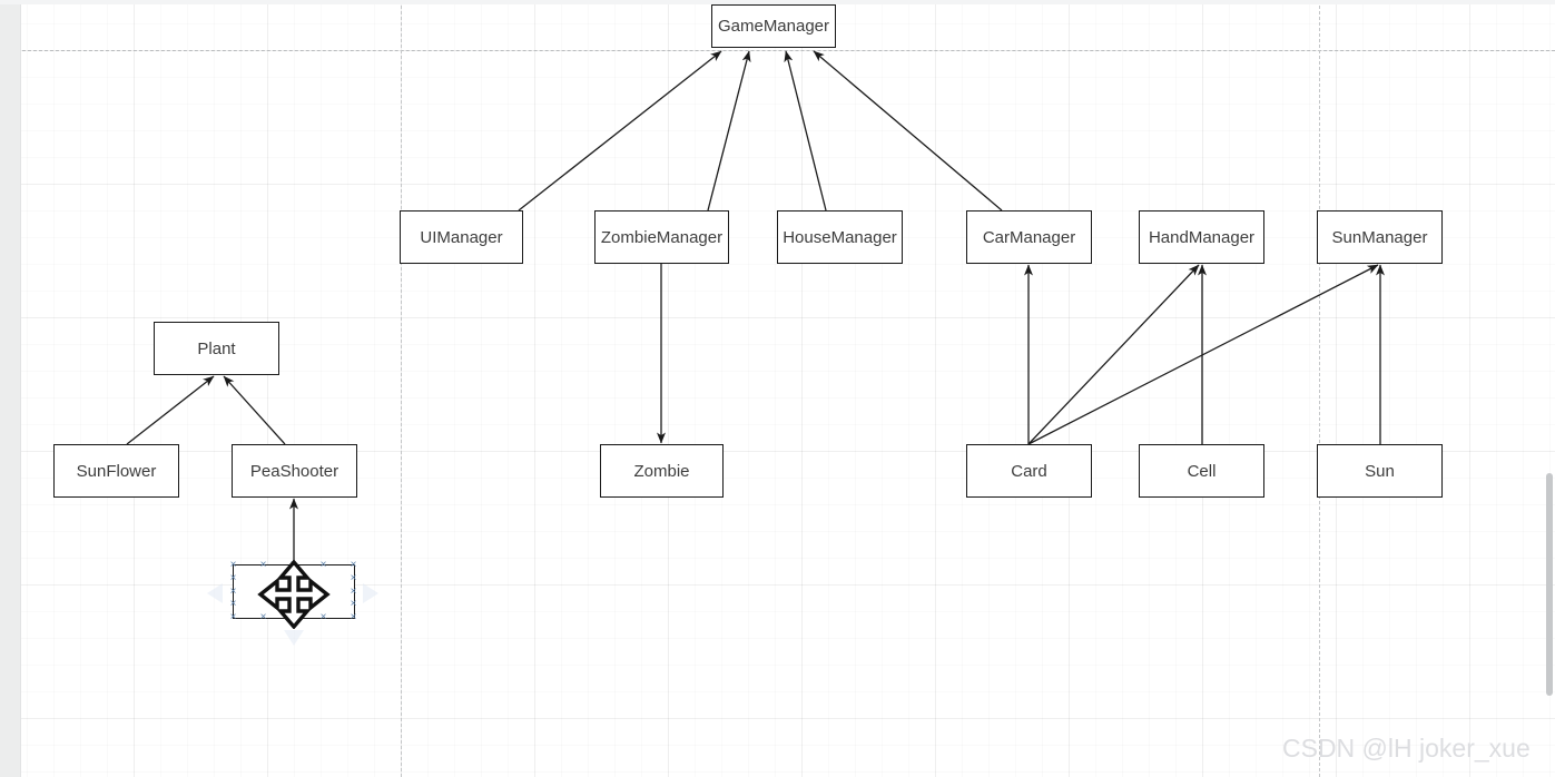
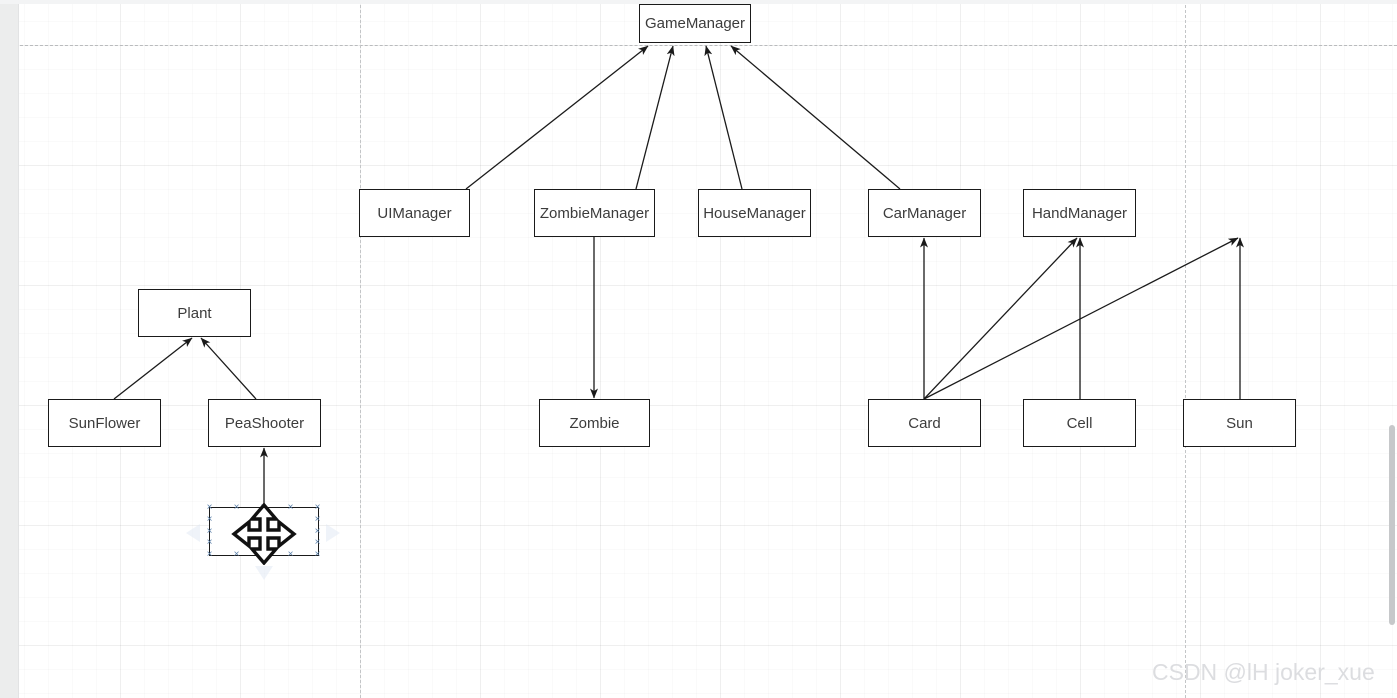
  GameManager
  UIManager
  ZombieManager
  HouseManager
  CarManager
  HandManager
- SunManager
  Plant
  SunFlower
  PeaShooter
  Zombie
  Card
  Cell
  Sun
  CSDN @lH joker_xue
